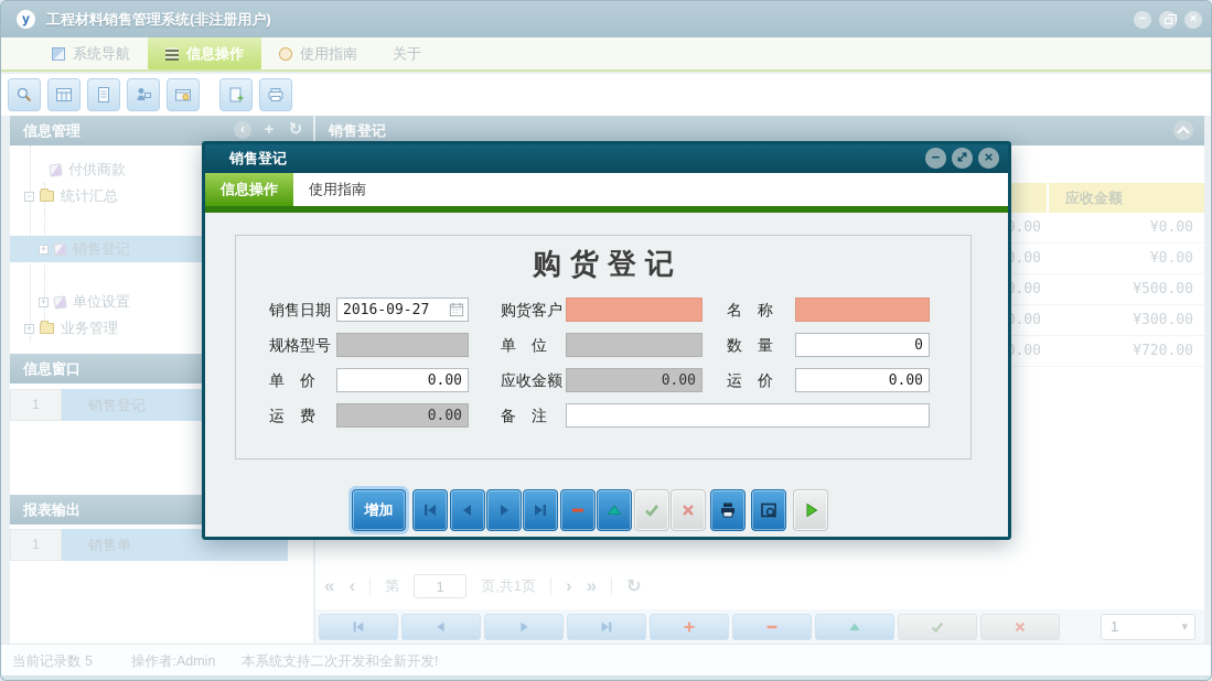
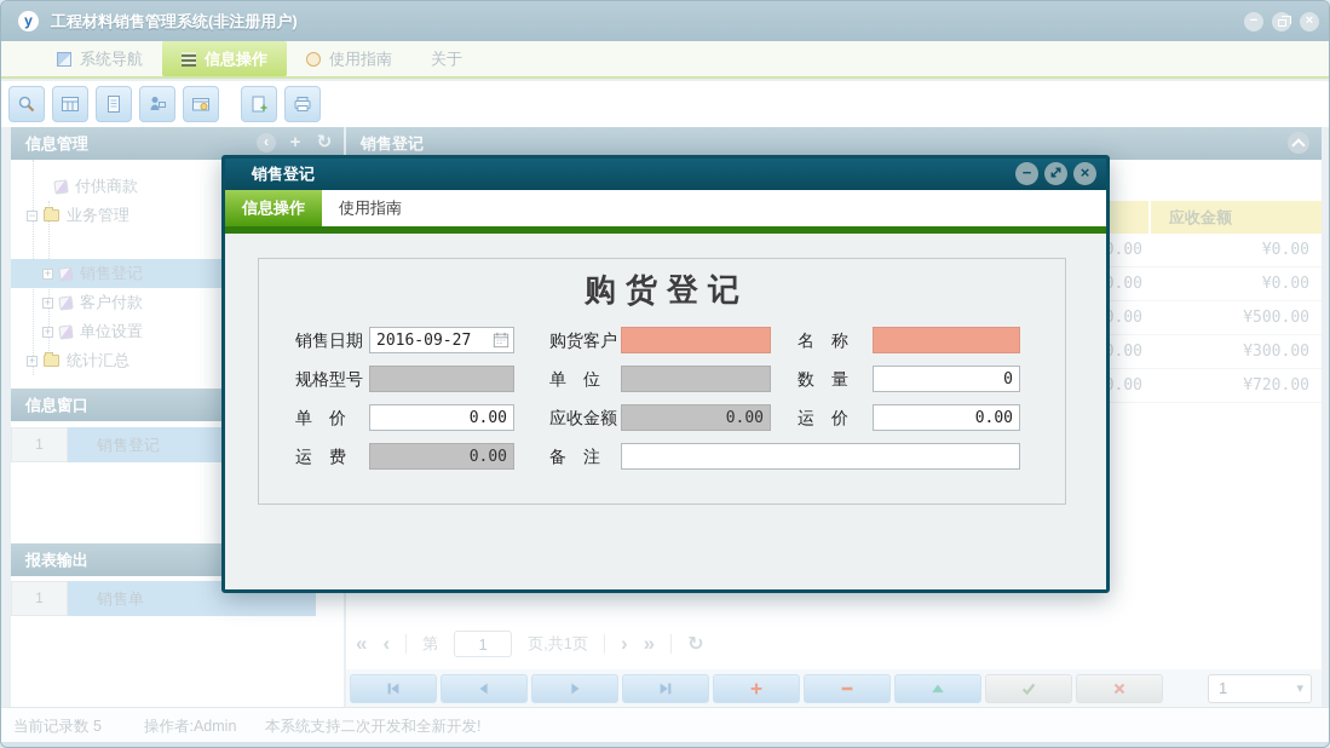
  y
  工程材料销售管理系统(非注册用户)
  −
  ×
  系统导航
  信息操作
  使用指南
  关于
  信息管理
  ‹
  +
  ↻
  付供商款
- 统计汇总
+ 业务管理
  销售登记
+ 客户付款
  单位设置
- 业务管理
+ 统计汇总
  信息窗口
  1
  销售登记
  报表输出
  1
  销售单
  销售登记
  应收金额
  .00
  ¥0.00
  .00
  ¥0.00
  .00
  ¥500.00
  .00
  ¥300.00
  .00
  ¥720.00
  «
  ‹
  第
  1
  页,共1页
  ›
  »
  ↻
  1
  ▾
  当前记录数 5
  操作者:Admin
  本系统支持二次开发和全新开发!
  销售登记
  −
  ×
  信息操作
  使用指南
  购货登记
  销售日期
  2016-09-27
  购货客户
  名 称
  规格型号
  单 位
  数 量
  0
  单 价
  0.00
  应收金额
  0.00
  运 价
  0.00
  运 费
  0.00
  备 注
- 增加
